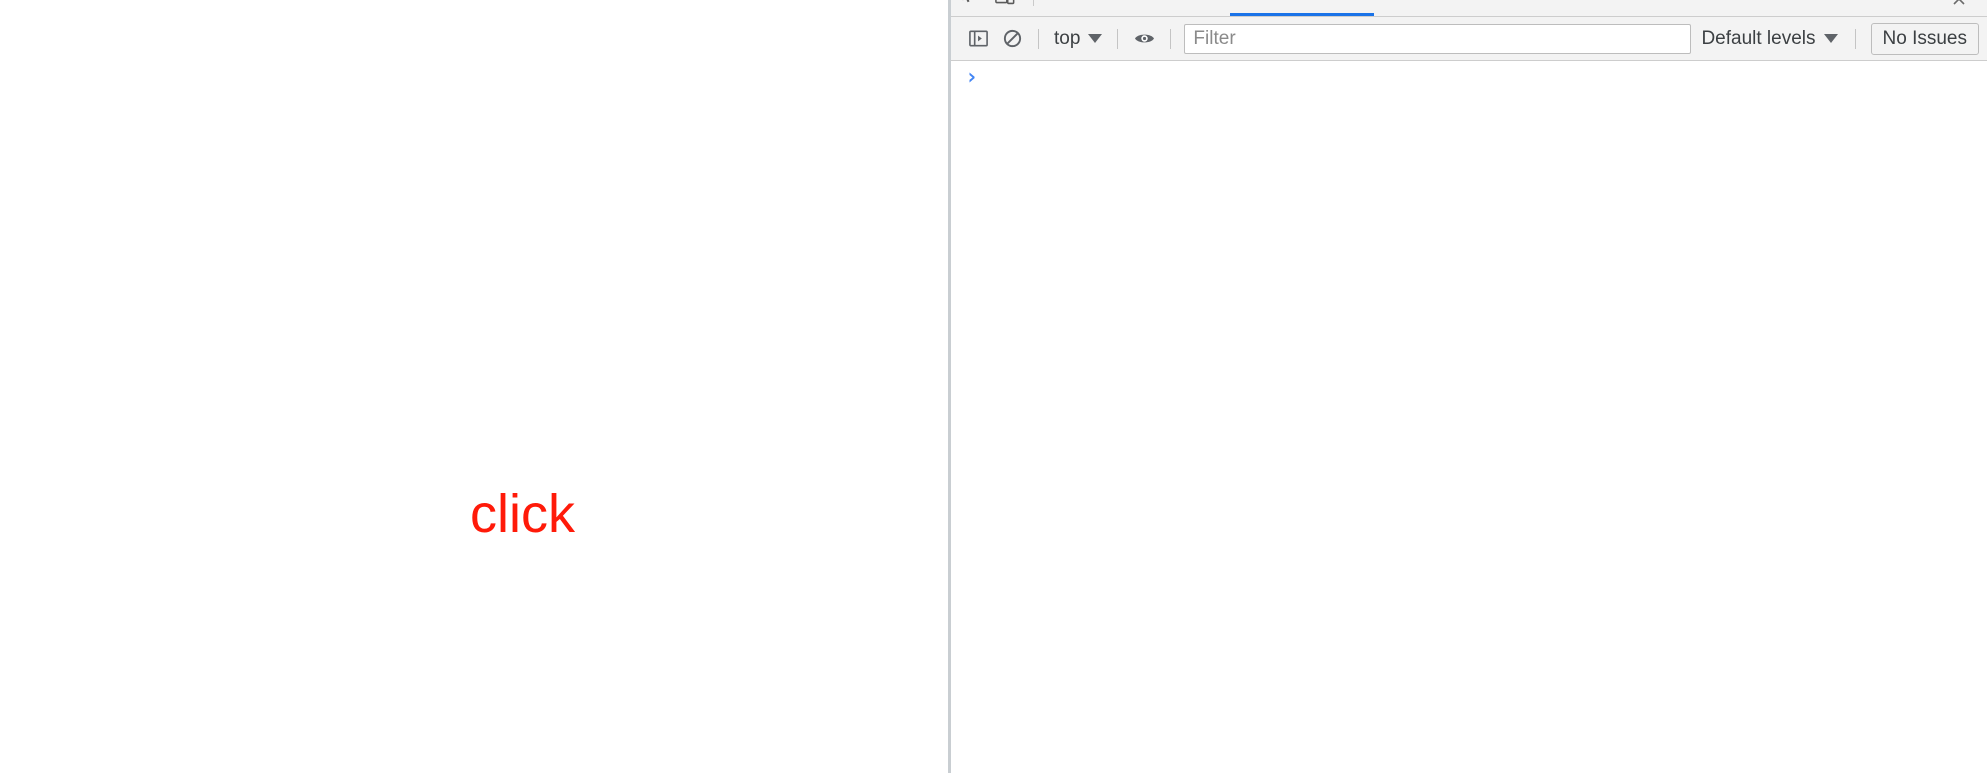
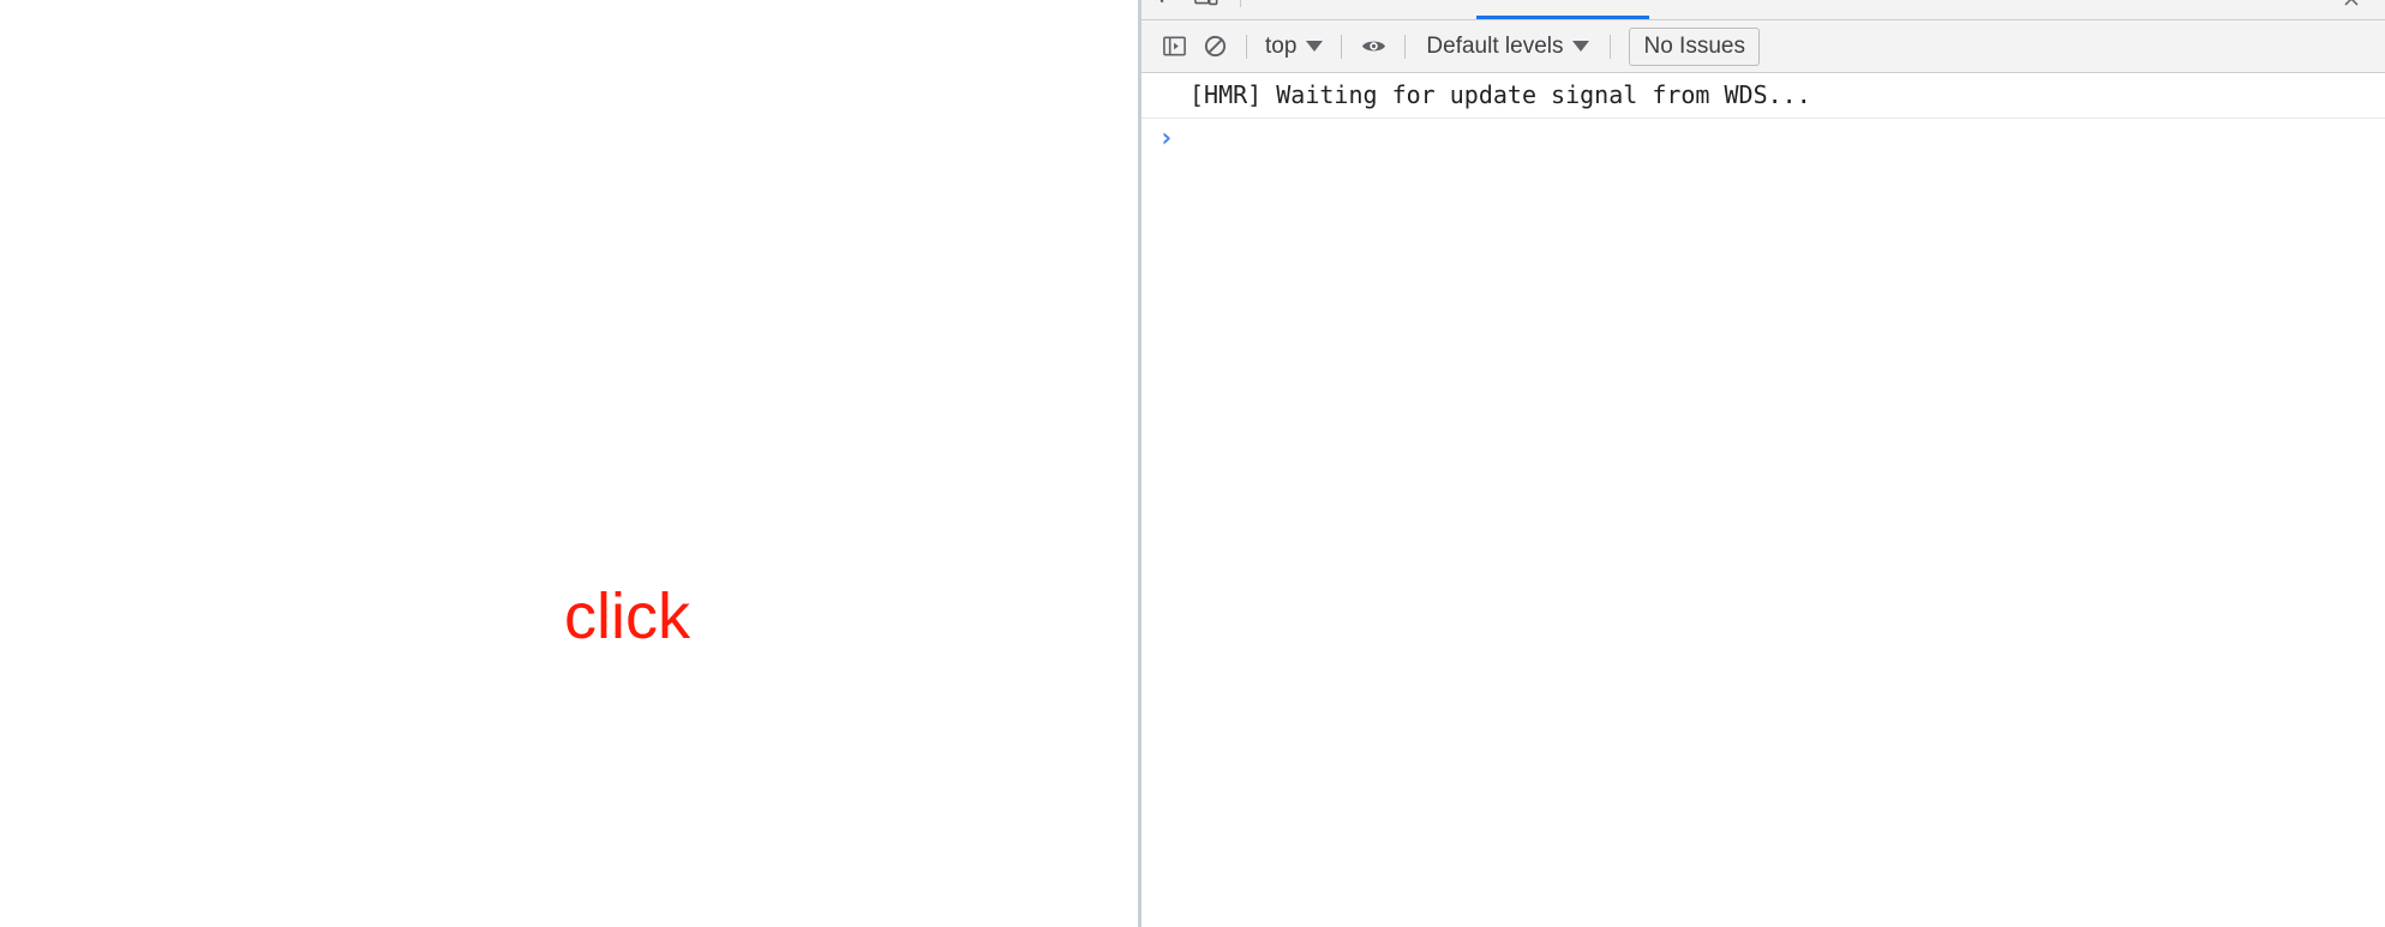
  click
  top
- Filter
  Default levels
  No Issues
+ [HMR] Waiting for update signal from WDS...
  ›
